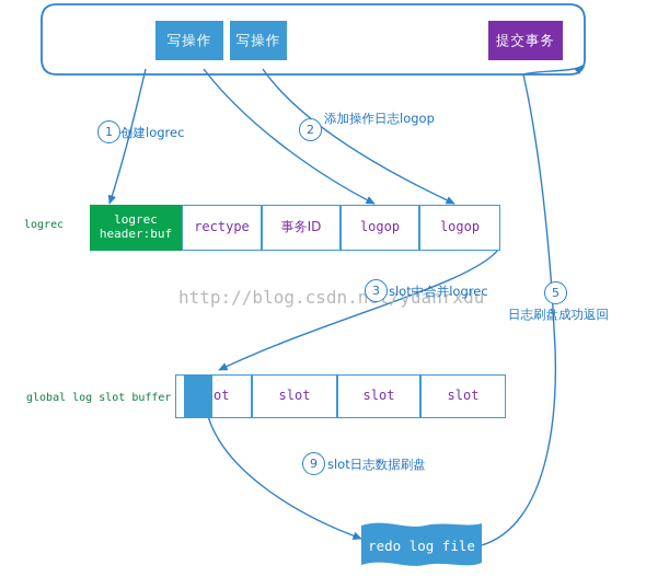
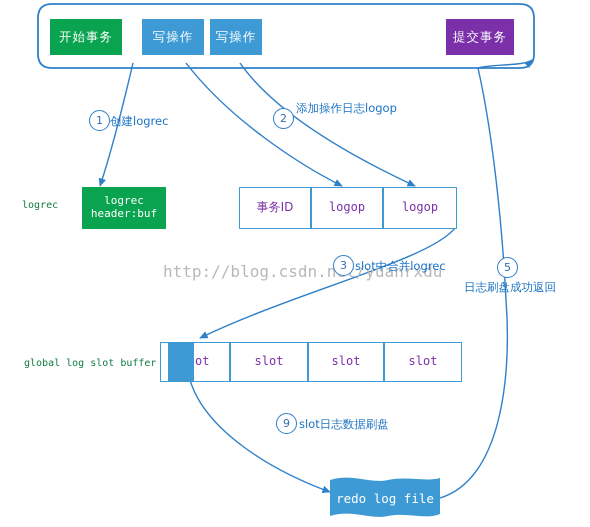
  http://blog.csdn.n/yuanrxdu
+ 开始事务
  写操作
  写操作
  提交事务
  logrec
  logrec
  header:buf
- rectype
  事务ID
  logop
  logop
  global log slot buffer
  slot
  slot
  slot
  redo log file
  1
  创建logrec
  2
  添加操作日志logop
  3
  slot中合并logrec
  9
  slot日志数据刷盘
  5
  日志刷盘成功返回
